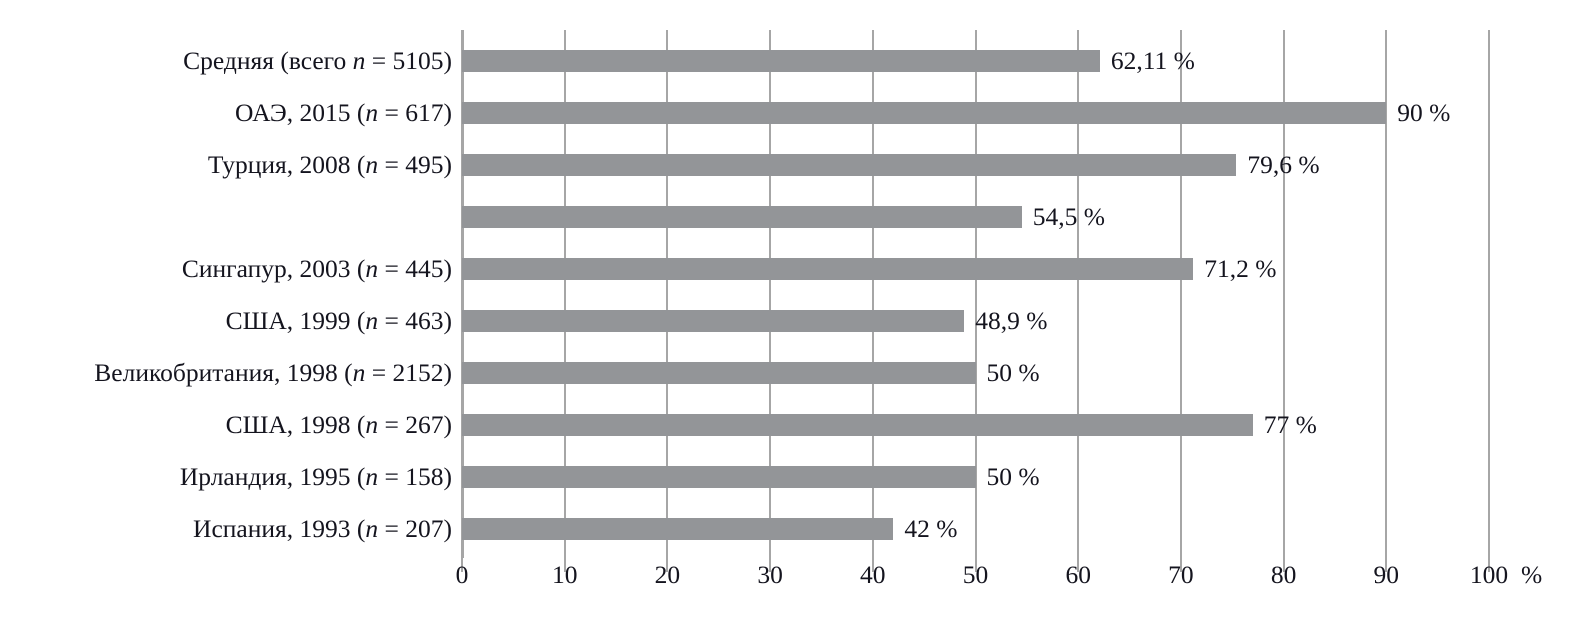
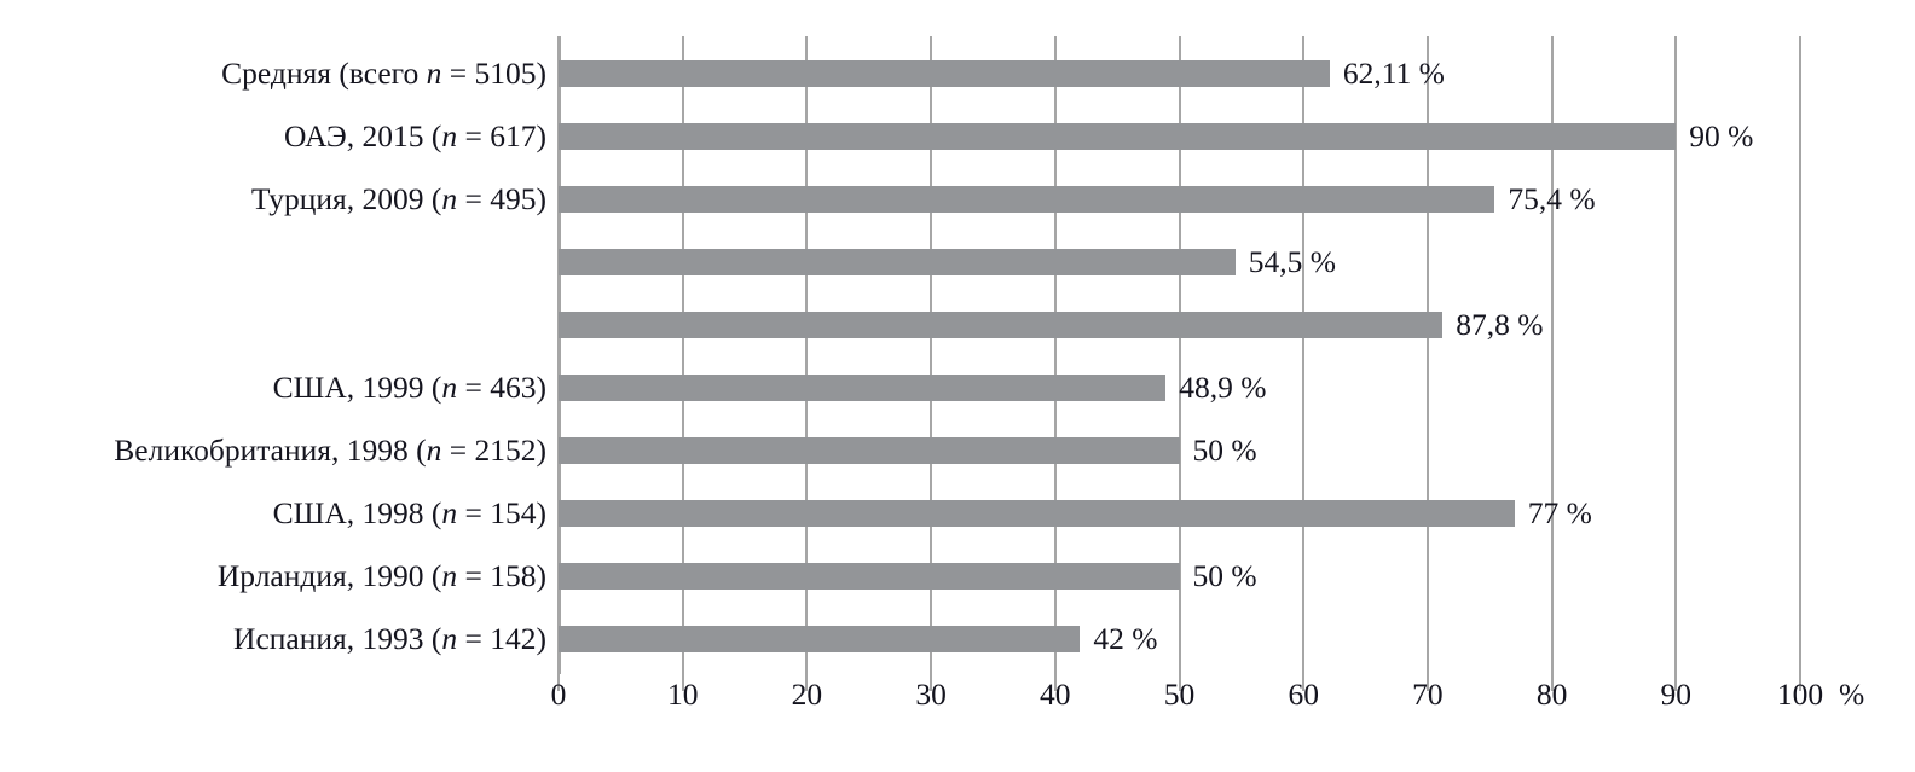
  Средняя (всего n = 5105)
  ОАЭ, 2015 (n = 617)
- Турция, 2008 (n = 495)
+ Турция, 2009 (n = 495)
- Сингапур, 2003 (n = 445)
  США, 1999 (n = 463)
  Великобритания, 1998 (n = 2152)
- США, 1998 (n = 267)
+ США, 1998 (n = 154)
- Ирландия, 1995 (n = 158)
+ Ирландия, 1990 (n = 158)
- Испания, 1993 (n = 207)
+ Испания, 1993 (n = 142)
  62,11 %
  90 %
- 79,6 %
+ 75,4 %
  54,5 %
- 71,2 %
+ 87,8 %
  48,9 %
  50 %
  77 %
  50 %
  42 %
  0
  10
  20
  30
  40
  50
  60
  70
  80
  90
  100
  %
